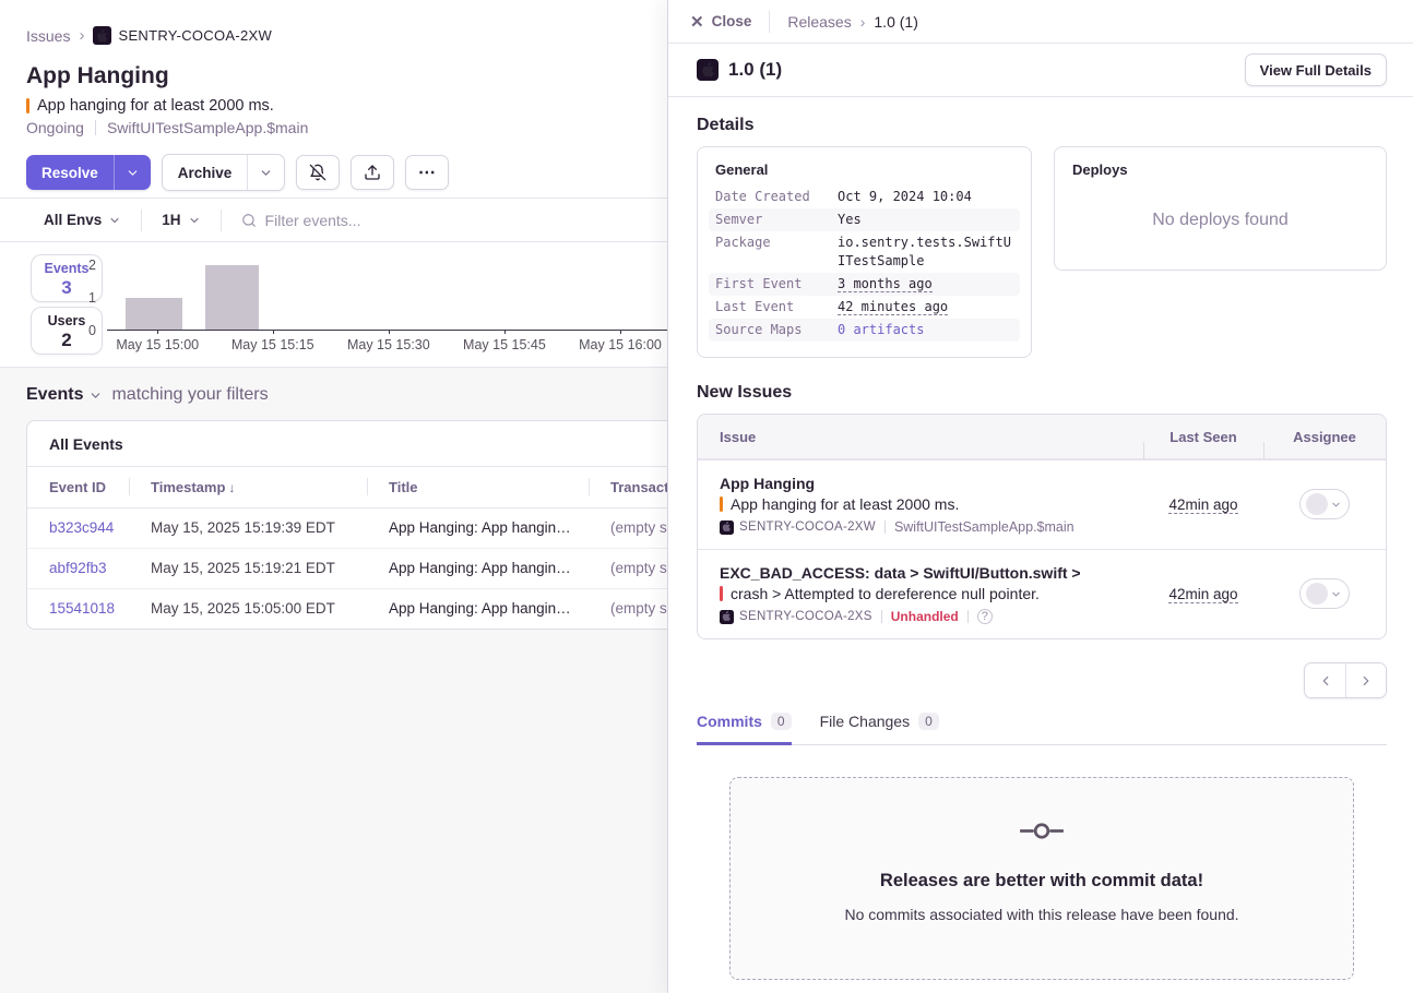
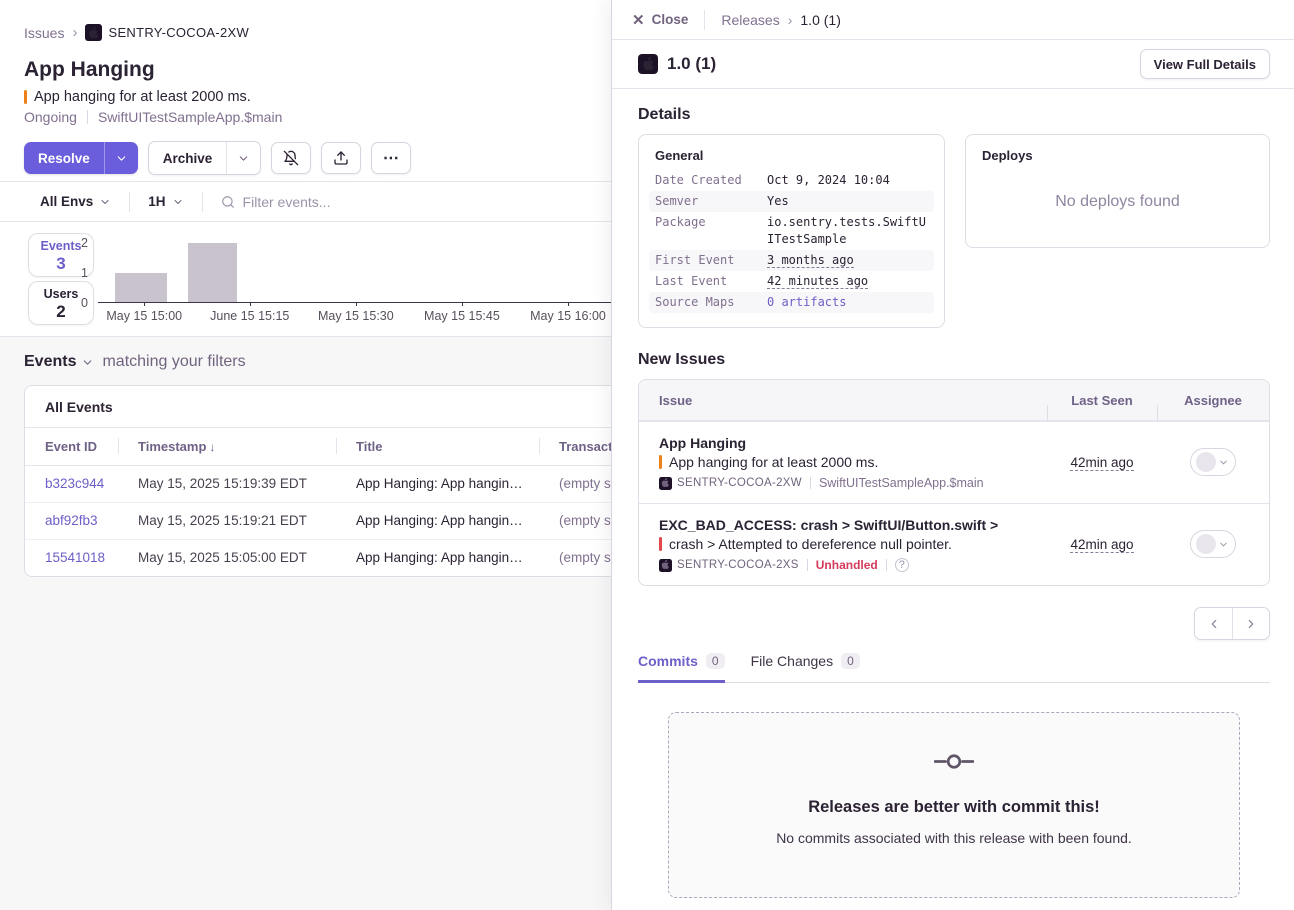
  Issues
  ›
  SENTRY-COCOA-2XW
  App Hanging
  App hanging for at least 2000 ms.
  Ongoing
  SwiftUITestSampleApp.$main
  Resolve
  Archive
  ⋯
  All Envs
  1H
  Filter events...
  Events
  3
  Users
  2
  2
  1
  0
  May 15 15:00
- May 15 15:15
+ June 15 15:15
  May 15 15:30
  May 15 15:45
  May 15 16:00
  Events
  matching your filters
  All Events
  Event ID	Timestamp ↓	Title	Transac
  b323c944	May 15, 2025 15:19:39 EDT	App Hanging: App hangin…	(empty s
  abf92fb3	May 15, 2025 15:19:21 EDT	App Hanging: App hangin…	(empty s
  15541018	May 15, 2025 15:05:00 EDT	App Hanging: App hangin…	(empty s
  ✕
  Close
  Releases
  ›
  1.0 (1)
  1.0 (1)
  View Full Details
  Details
  General
  Date Created
  Oct 9, 2024 10:04
  Semver
  Yes
  Package
  io.sentry.tests.SwiftUITestSample
  First Event
  3 months ago
  Last Event
  42 minutes ago
  Source Maps
  0 artifacts
  Deploys
  No deploys found
  New Issues
  Issue
  Last Seen
  Assignee
  App Hanging
  App hanging for at least 2000 ms.
  SENTRY-COCOA-2XW
  SwiftUITestSampleApp.$main
  42min ago
- EXC_BAD_ACCESS: data > SwiftUI/Button.swift >
+ EXC_BAD_ACCESS: crash > SwiftUI/Button.swift >
  crash > Attempted to dereference null pointer.
  SENTRY-COCOA-2XS
  Unhandled
  ?
  42min ago
  Commits
  0
  File Changes
  0
- Releases are better with commit data!
+ Releases are better with commit this!
- No commits associated with this release have been found.
+ No commits associated with this release with been found.
